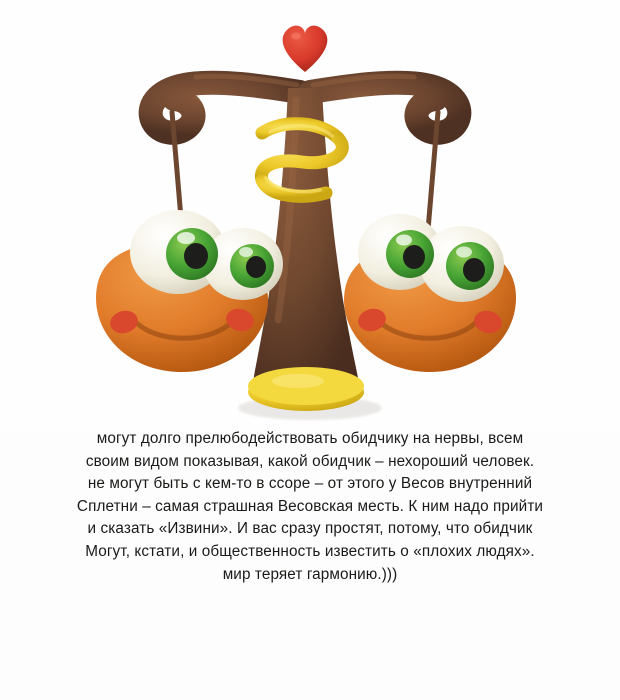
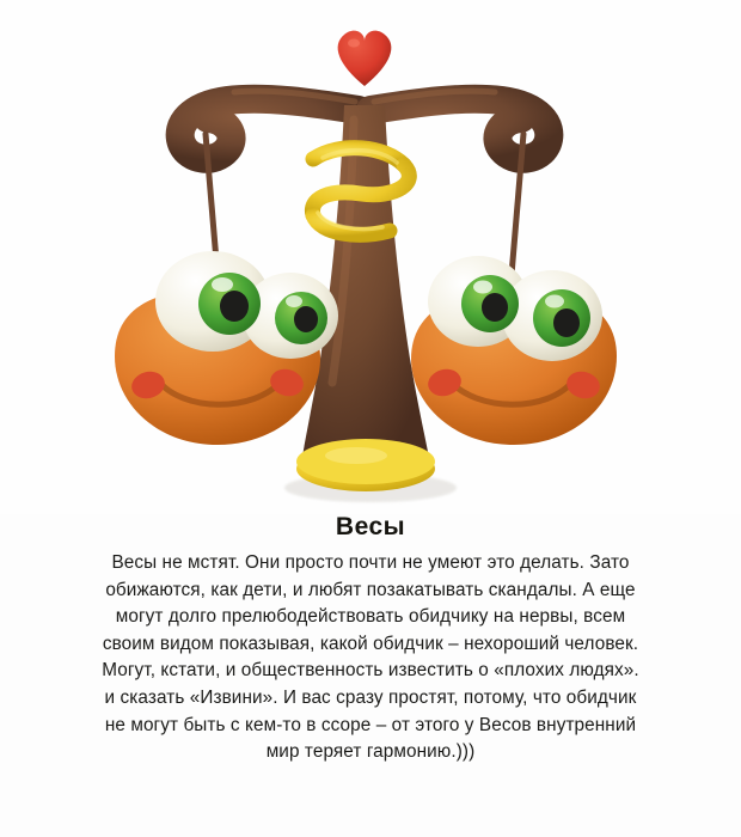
+ Весы
+ Весы не мстят. Они просто почти не умеют это делать. Зато
+ обижаются, как дети, и любят позакатывать скандалы. А еще
  могут долго прелюбодействовать обидчику на нервы, всем
  своим видом показывая, какой обидчик – нехороший человек.
- не могут быть с кем-то в ссоре – от этого у Весов внутренний
+ Могут, кстати, и общественность известить о «плохих людях».
- Сплетни – самая страшная Весовская месть. К ним надо прийти
  и сказать «Извини». И вас сразу простят, потому, что обидчик
- Могут, кстати, и общественность известить о «плохих людях».
+ не могут быть с кем-то в ссоре – от этого у Весов внутренний
  мир теряет гармонию.)))
